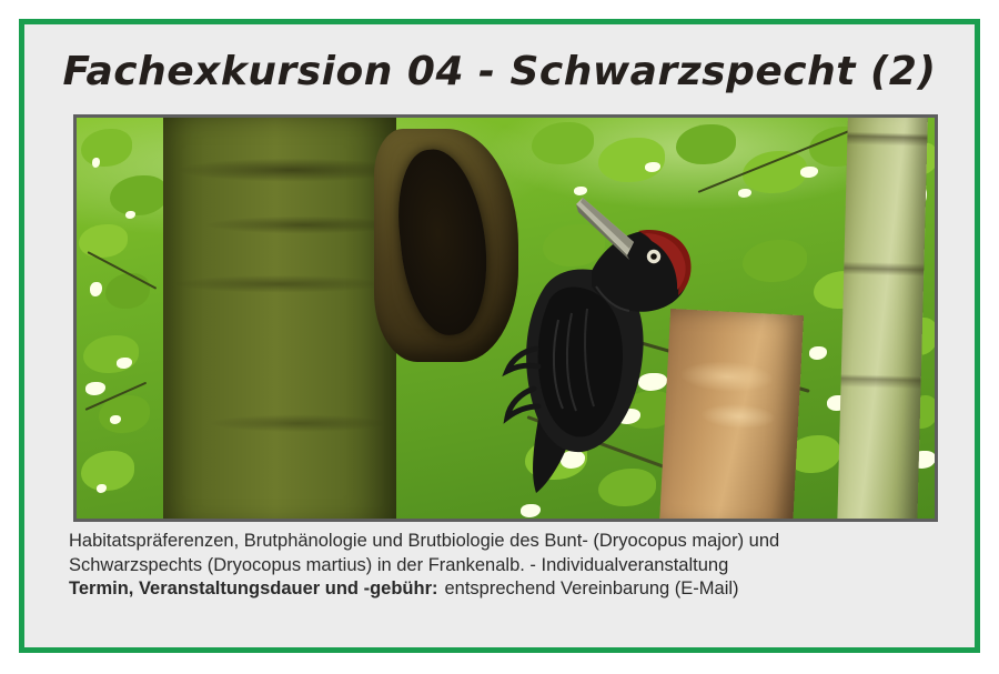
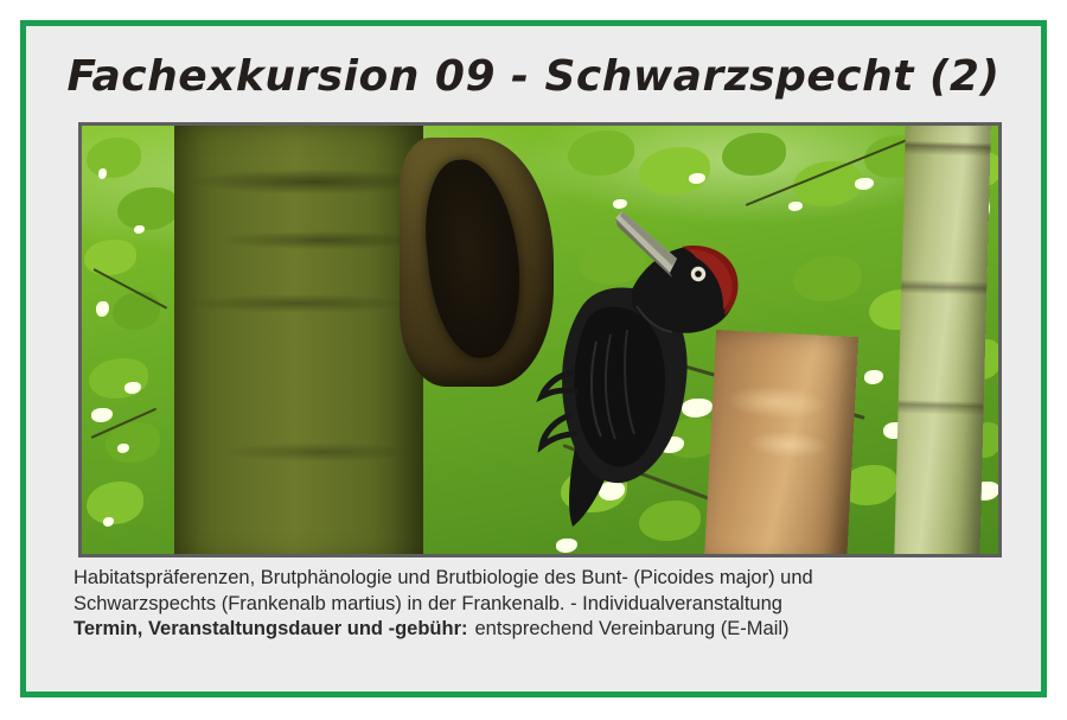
- Fachexkursion 04 - Schwarzspecht (2)
+ Fachexkursion 09 - Schwarzspecht (2)
- Habitatspräferenzen, Brutphänologie und Brutbiologie des Bunt- (Dryocopus major) und
+ Habitatspräferenzen, Brutphänologie und Brutbiologie des Bunt- (Picoides major) und
- Schwarzspechts (Dryocopus martius) in der Frankenalb. - Individualveranstaltung
+ Schwarzspechts (Frankenalb martius) in der Frankenalb. - Individualveranstaltung
  Termin, Veranstaltungsdauer und -gebühr: entsprechend Vereinbarung (E-Mail)
